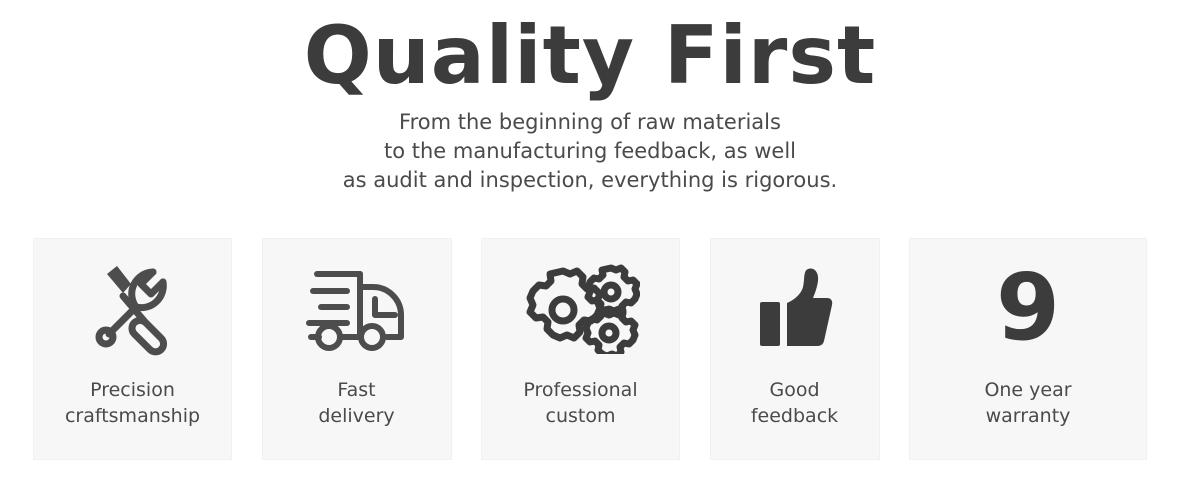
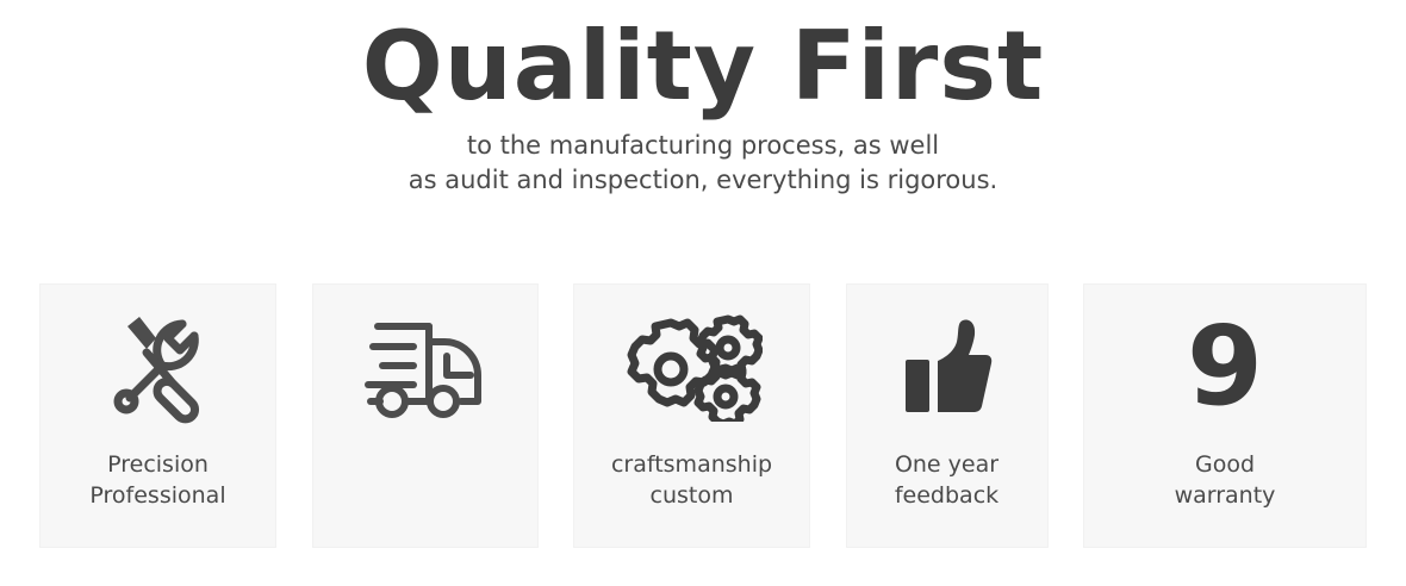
  Quality First
- From the beginning of raw materials
- to the manufacturing feedback, as well
+ to the manufacturing process, as well
  as audit and inspection, everything is rigorous.
  Precision
- craftsmanship
+ Professional
- Fast
- delivery
- Professional
+ craftsmanship
  custom
- Good
+ One year
  feedback
  9
- One year
+ Good
  warranty
